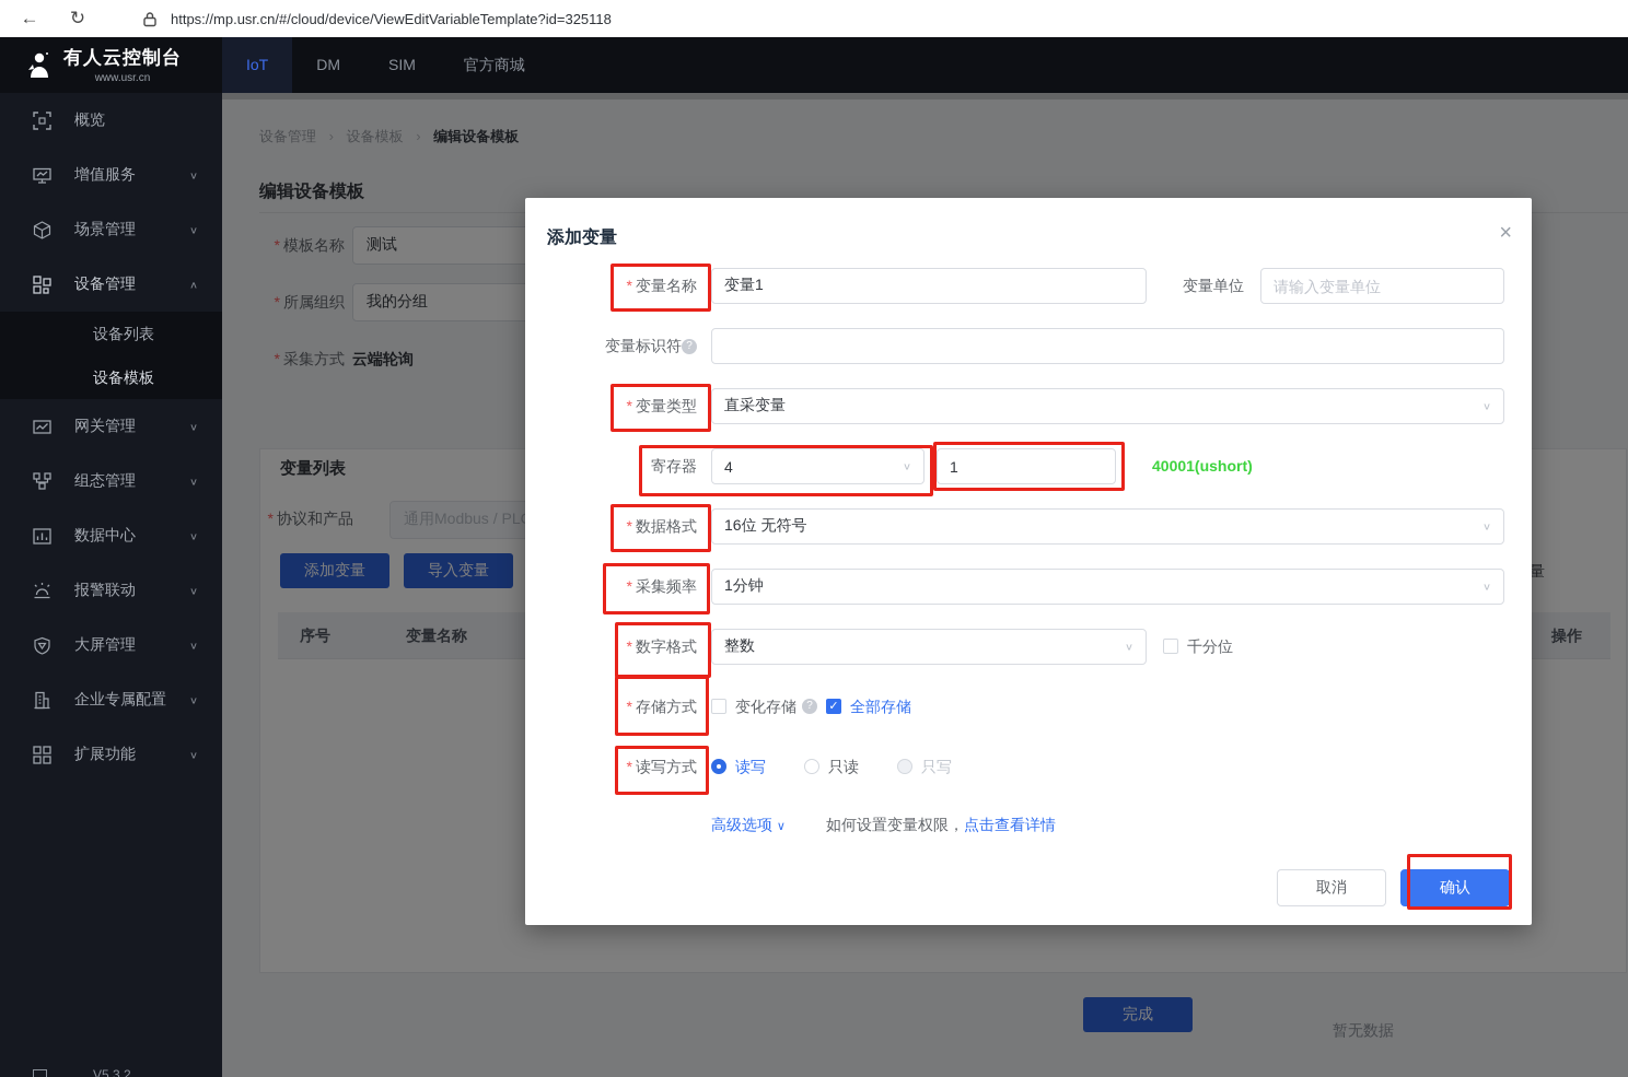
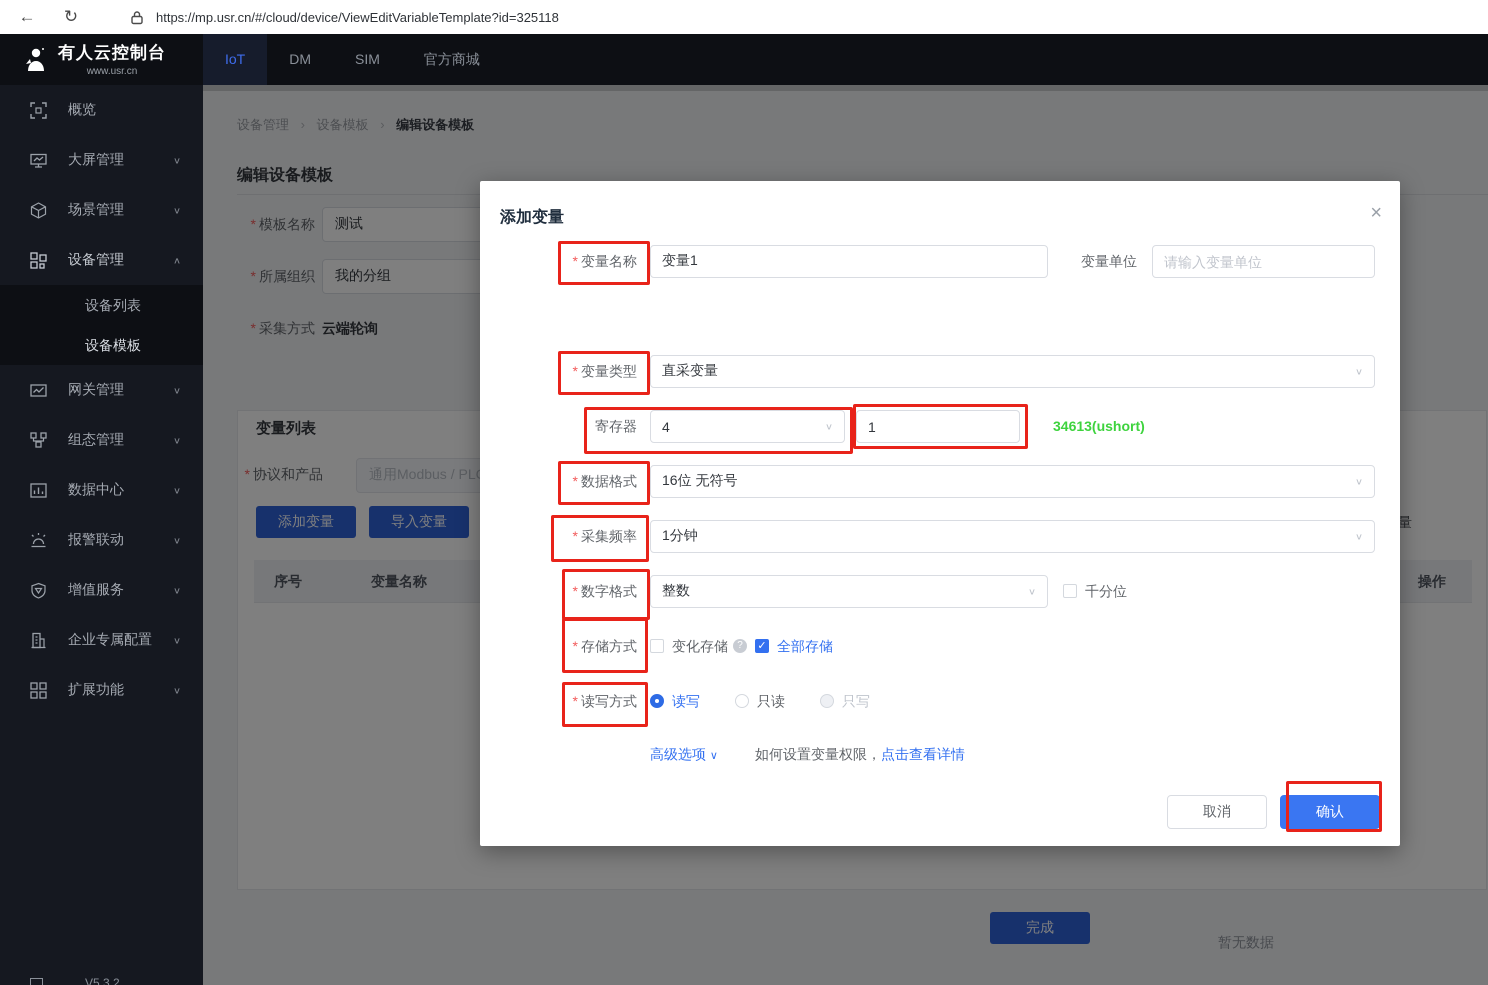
  ←
  ↻
  https://mp.usr.cn/#/cloud/device/ViewEditVariableTemplate?id=325118
  有人云控制台
  www.usr.cn
  IoT
  DM
  SIM
  官方商城
  概览
- 增值服务
+ 大屏管理
  ∨
  场景管理
  ∨
  设备管理
  ∧
  设备列表
  设备模板
  网关管理
  ∨
  组态管理
  ∨
  数据中心
  ∨
  报警联动
  ∨
- 大屏管理
+ 增值服务
  ∨
  企业专属配置
  ∨
  扩展功能
  ∨
  V5.3.2
  设备管理 › 设备模板 › 编辑设备模板
  编辑设备模板
  * 模板名称
  测试
  * 所属组织
  我的分组
  * 采集方式
  云端轮询
  变量列表
  * 协议和产品
  通用Modbus / PL
  添加变量
  导入变量
  序号
  变量名称
  操作
  暂无数据
  完成
  添加变量
  ×
  * 变量名称
  变量1
  变量单位
  请输入变量单位
- 变量标识符 ?
  * 变量类型
  直采变量
  ∨
  寄存器
  4
  ∨
  1
- 40001(ushort)
+ 34613(ushort)
  * 数据格式
  16位 无符号
  ∨
  * 采集频率
  1分钟
  ∨
  * 数字格式
  整数
  ∨
  千分位
  * 存储方式
  变化存储
  ?
  ✓
  全部存储
  * 读写方式
  读写
  只读
  只写
  高级选项 ∨
  如何设置变量权限，点击查看详情
  取消
  确认
